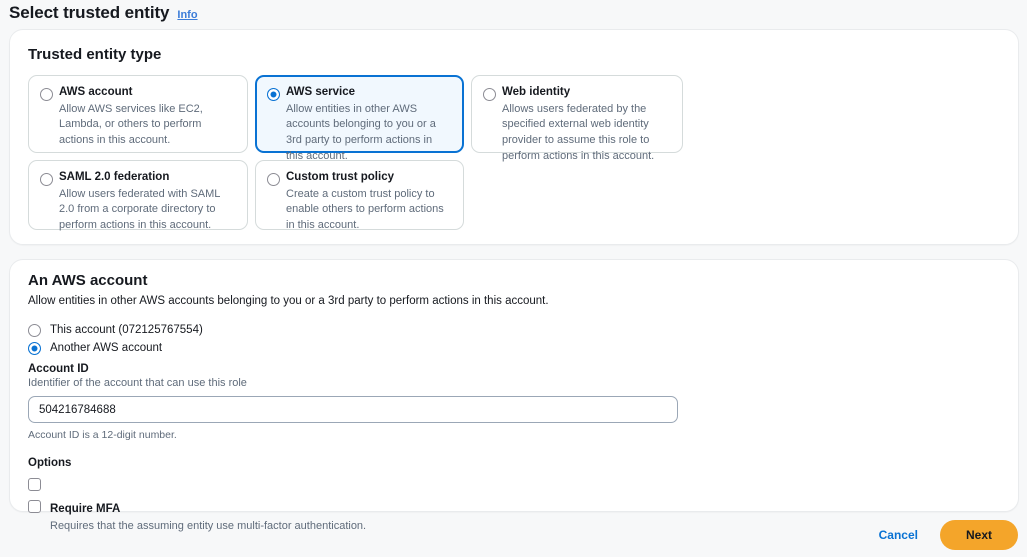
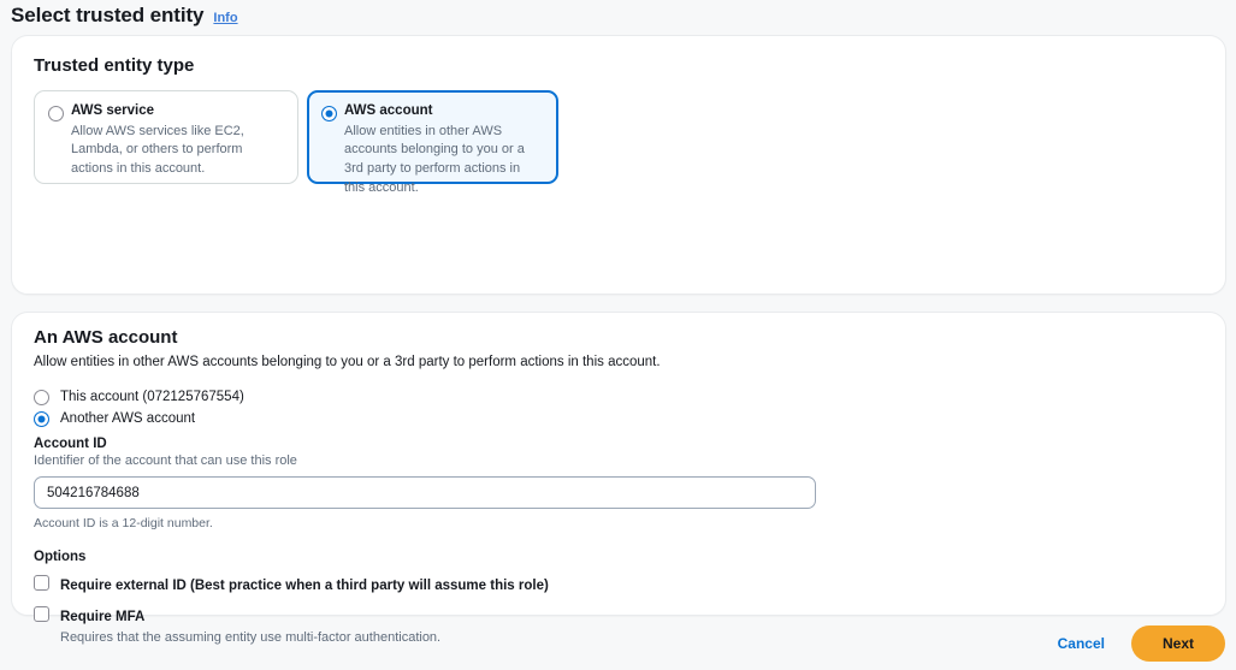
  Select trusted entity
  Info
  Trusted entity type
- AWS account
+ AWS service
  Allow AWS services like EC2, Lambda, or others to perform actions in this account.
- AWS service
+ AWS account
  Allow entities in other AWS accounts belonging to you or a 3rd party to perform actions in this account.
- Web identity
- Allows users federated by the specified external web identity provider to assume this role to perform actions in this account.
- SAML 2.0 federation
- Allow users federated with SAML 2.0 from a corporate directory to perform actions in this account.
- Custom trust policy
- Create a custom trust policy to enable others to perform actions in this account.
  An AWS account
  Allow entities in other AWS accounts belonging to you or a 3rd party to perform actions in this account.
  This account (072125767554)
  Another AWS account
  Account ID
  Identifier of the account that can use this role
  504216784688
  Account ID is a 12-digit number.
  Options
+ Require external ID (Best practice when a third party will assume this role)
  Require MFA
  Requires that the assuming entity use multi-factor authentication.
  Cancel
  Next
